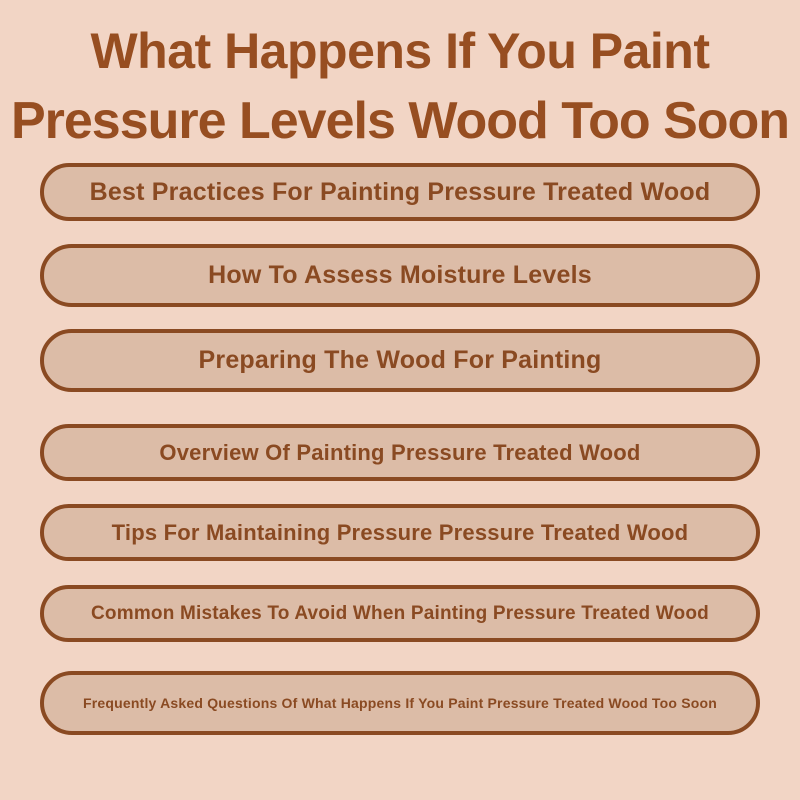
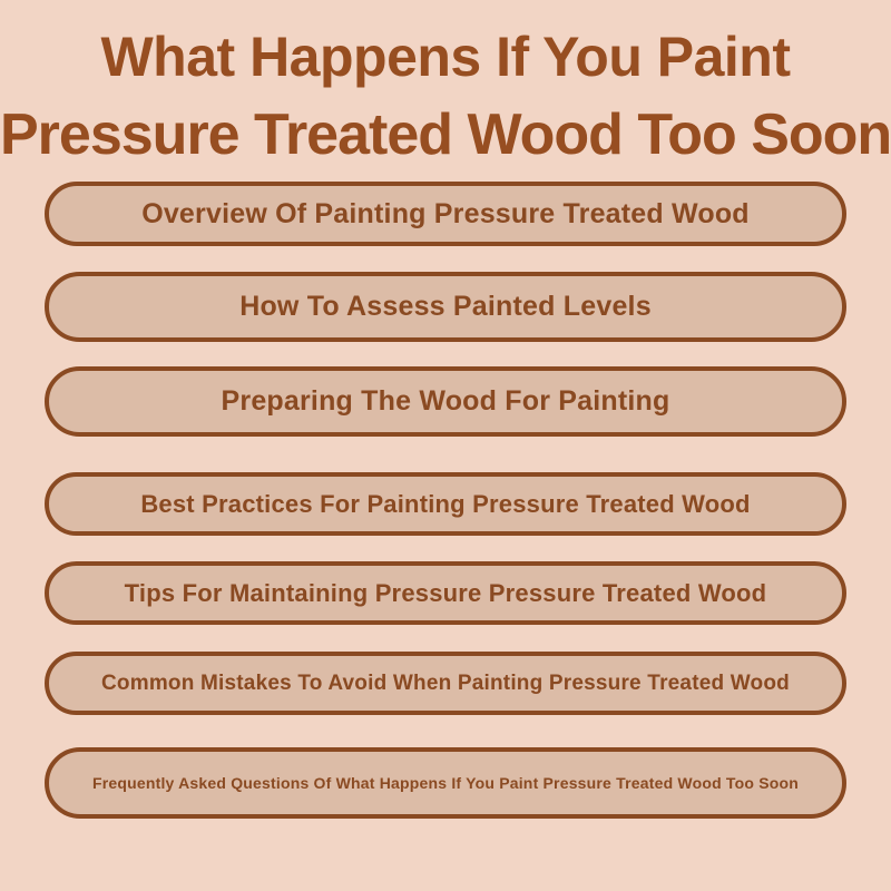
  What Happens If You Paint
- Pressure Levels Wood Too Soon
+ Pressure Treated Wood Too Soon
- Best Practices For Painting Pressure Treated Wood
+ Overview Of Painting Pressure Treated Wood
- How To Assess Moisture Levels
+ How To Assess Painted Levels
  Preparing The Wood For Painting
- Overview Of Painting Pressure Treated Wood
+ Best Practices For Painting Pressure Treated Wood
  Tips For Maintaining Pressure Pressure Treated Wood
  Common Mistakes To Avoid When Painting Pressure Treated Wood
  Frequently Asked Questions Of What Happens If You Paint Pressure Treated Wood Too Soon
